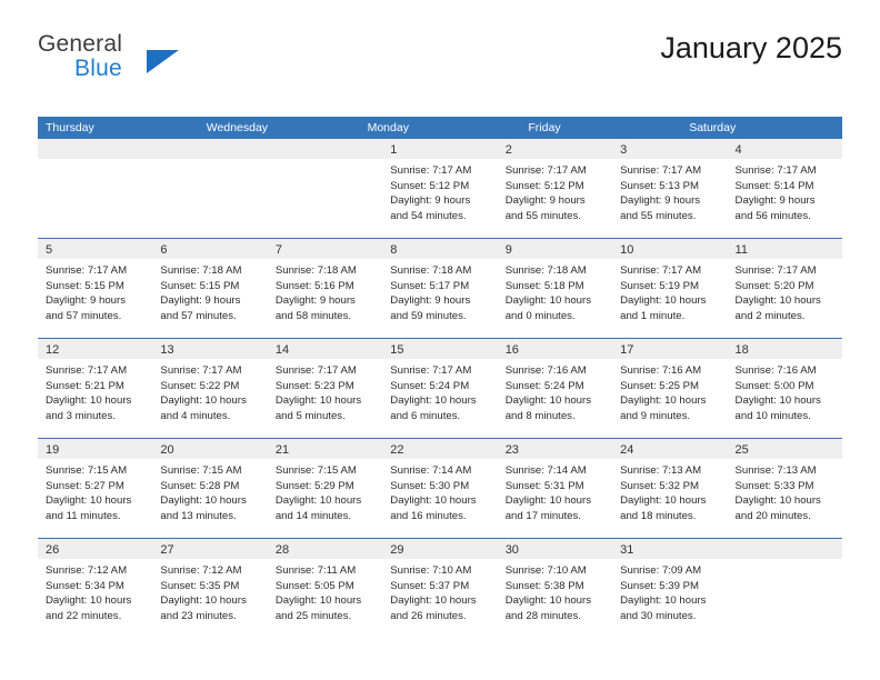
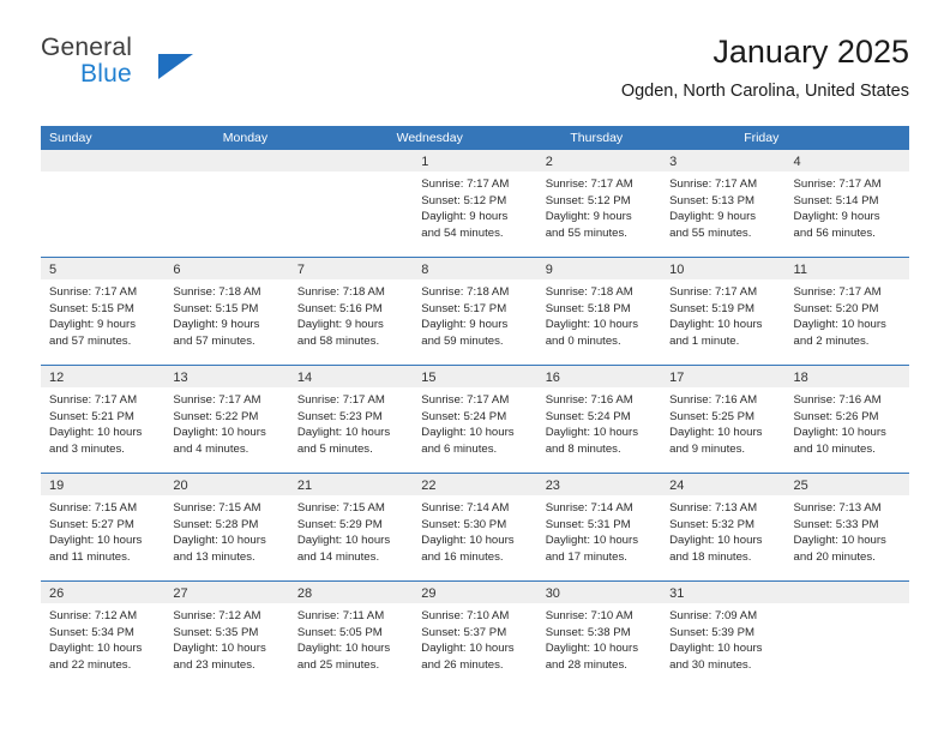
  General
  Blue
  January 2025
+ Ogden, North Carolina, United States
+ Sunday
- Thursday
+ Monday
  Wednesday
- Monday
+ Thursday
  Friday
- Saturday
  1
  Sunrise: 7:17 AM
  Sunset: 5:12 PM
  Daylight: 9 hours
  and 54 minutes.
  2
  Sunrise: 7:17 AM
  Sunset: 5:12 PM
  Daylight: 9 hours
  and 55 minutes.
  3
  Sunrise: 7:17 AM
  Sunset: 5:13 PM
  Daylight: 9 hours
  and 55 minutes.
  4
  Sunrise: 7:17 AM
  Sunset: 5:14 PM
  Daylight: 9 hours
  and 56 minutes.
  5
  Sunrise: 7:17 AM
  Sunset: 5:15 PM
  Daylight: 9 hours
  and 57 minutes.
  6
  Sunrise: 7:18 AM
  Sunset: 5:15 PM
  Daylight: 9 hours
  and 57 minutes.
  7
  Sunrise: 7:18 AM
  Sunset: 5:16 PM
  Daylight: 9 hours
  and 58 minutes.
  8
  Sunrise: 7:18 AM
  Sunset: 5:17 PM
  Daylight: 9 hours
  and 59 minutes.
  9
  Sunrise: 7:18 AM
  Sunset: 5:18 PM
  Daylight: 10 hours
  and 0 minutes.
  10
  Sunrise: 7:17 AM
  Sunset: 5:19 PM
  Daylight: 10 hours
  and 1 minute.
  11
  Sunrise: 7:17 AM
  Sunset: 5:20 PM
  Daylight: 10 hours
  and 2 minutes.
  12
  Sunrise: 7:17 AM
  Sunset: 5:21 PM
  Daylight: 10 hours
  and 3 minutes.
  13
  Sunrise: 7:17 AM
  Sunset: 5:22 PM
  Daylight: 10 hours
  and 4 minutes.
  14
  Sunrise: 7:17 AM
  Sunset: 5:23 PM
  Daylight: 10 hours
  and 5 minutes.
  15
  Sunrise: 7:17 AM
  Sunset: 5:24 PM
  Daylight: 10 hours
  and 6 minutes.
  16
  Sunrise: 7:16 AM
  Sunset: 5:24 PM
  Daylight: 10 hours
  and 8 minutes.
  17
  Sunrise: 7:16 AM
  Sunset: 5:25 PM
  Daylight: 10 hours
  and 9 minutes.
  18
  Sunrise: 7:16 AM
- Sunset: 5:00 PM
+ Sunset: 5:26 PM
  Daylight: 10 hours
  and 10 minutes.
  19
  Sunrise: 7:15 AM
  Sunset: 5:27 PM
  Daylight: 10 hours
  and 11 minutes.
  20
  Sunrise: 7:15 AM
  Sunset: 5:28 PM
  Daylight: 10 hours
  and 13 minutes.
  21
  Sunrise: 7:15 AM
  Sunset: 5:29 PM
  Daylight: 10 hours
  and 14 minutes.
  22
  Sunrise: 7:14 AM
  Sunset: 5:30 PM
  Daylight: 10 hours
  and 16 minutes.
  23
  Sunrise: 7:14 AM
  Sunset: 5:31 PM
  Daylight: 10 hours
  and 17 minutes.
  24
  Sunrise: 7:13 AM
  Sunset: 5:32 PM
  Daylight: 10 hours
  and 18 minutes.
  25
  Sunrise: 7:13 AM
  Sunset: 5:33 PM
  Daylight: 10 hours
  and 20 minutes.
  26
  Sunrise: 7:12 AM
  Sunset: 5:34 PM
  Daylight: 10 hours
  and 22 minutes.
  27
  Sunrise: 7:12 AM
  Sunset: 5:35 PM
  Daylight: 10 hours
  and 23 minutes.
  28
  Sunrise: 7:11 AM
  Sunset: 5:05 PM
  Daylight: 10 hours
  and 25 minutes.
  29
  Sunrise: 7:10 AM
  Sunset: 5:37 PM
  Daylight: 10 hours
  and 26 minutes.
  30
  Sunrise: 7:10 AM
  Sunset: 5:38 PM
  Daylight: 10 hours
  and 28 minutes.
  31
  Sunrise: 7:09 AM
  Sunset: 5:39 PM
  Daylight: 10 hours
  and 30 minutes.
